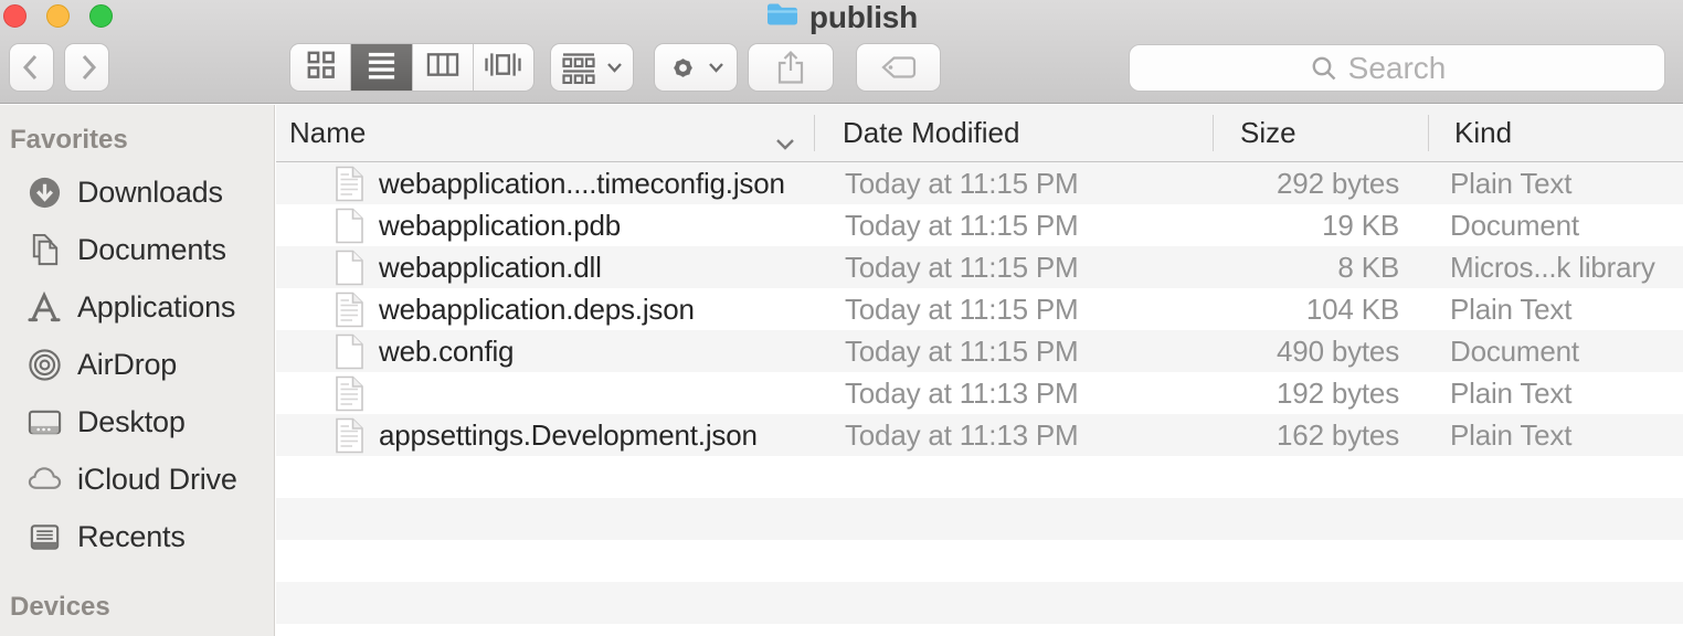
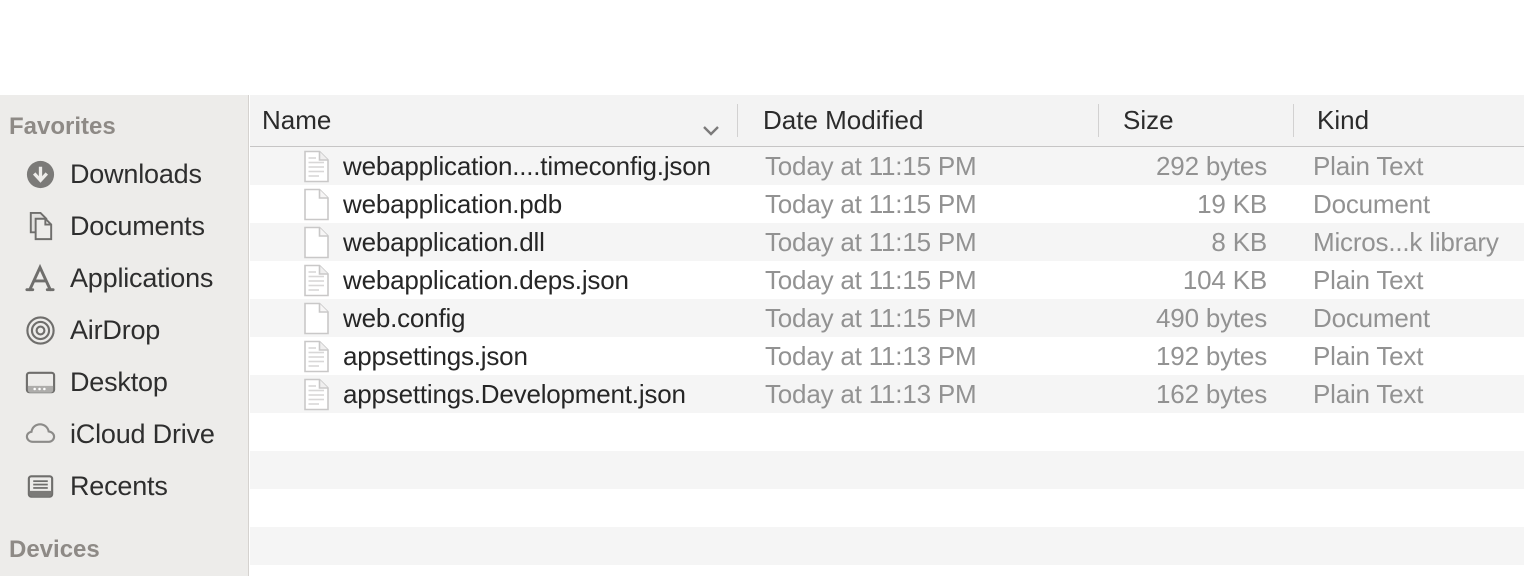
- publish
- Search
  Favorites
  Downloads
  Documents
  Applications
  AirDrop
  Desktop
  iCloud Drive
  Recents
  Devices
  Name
  Date Modified
  Size
  Kind
  webapplication....timeconfig.json
  Today at 11:15 PM
  292 bytes
  Plain Text
  webapplication.pdb
  Today at 11:15 PM
  19 KB
  Document
  webapplication.dll
  Today at 11:15 PM
  8 KB
  Micros...k library
  webapplication.deps.json
  Today at 11:15 PM
  104 KB
  Plain Text
  web.config
  Today at 11:15 PM
  490 bytes
  Document
+ appsettings.json
  Today at 11:13 PM
  192 bytes
  Plain Text
  appsettings.Development.json
  Today at 11:13 PM
  162 bytes
  Plain Text
